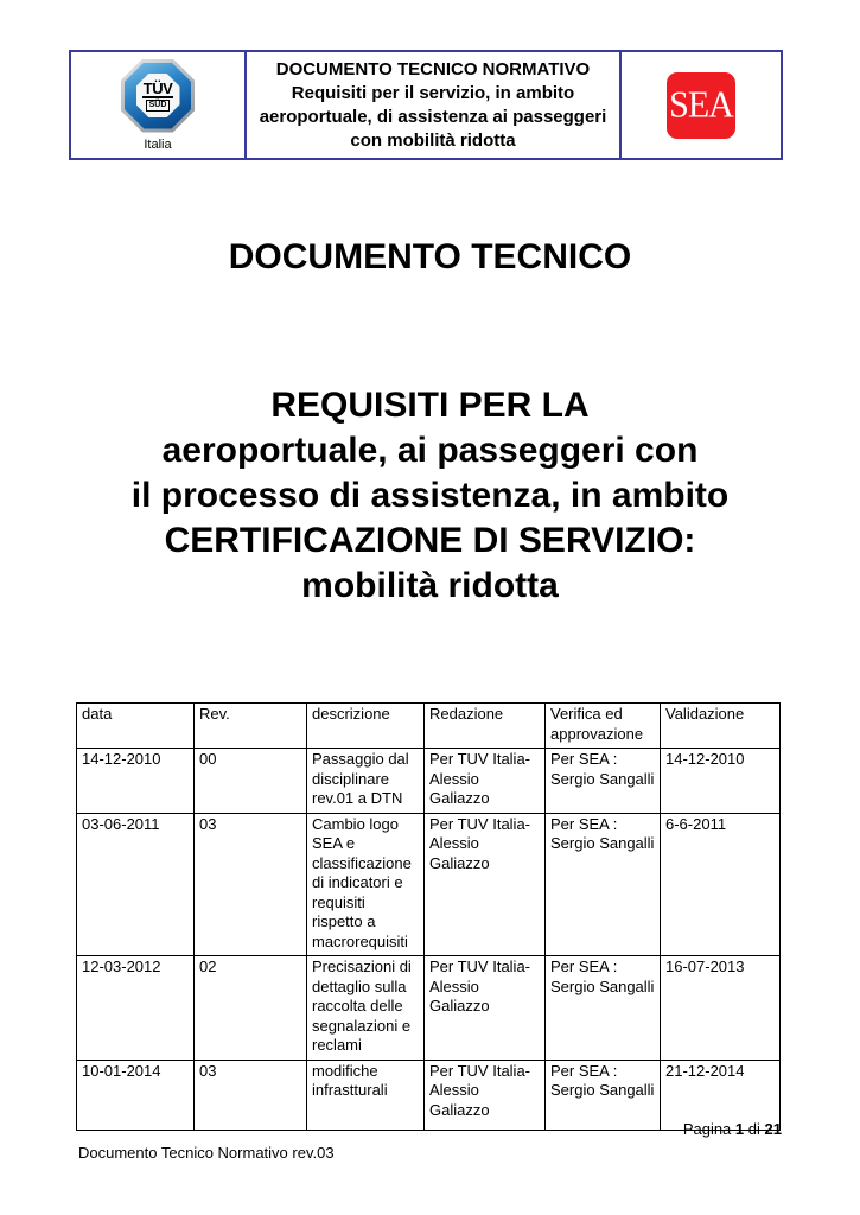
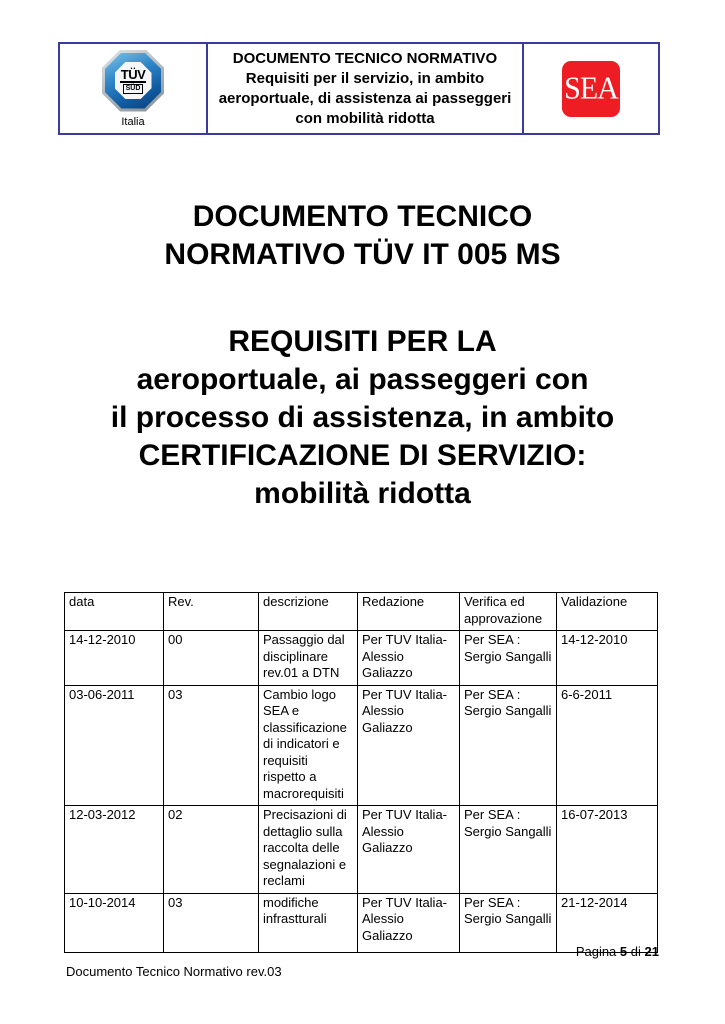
  TÜV
  Italia
  DOCUMENTO TECNICO NORMATIVO
  Requisiti per il servizio, in ambito
  aeroportuale, di assistenza ai passeggeri
  con mobilità ridotta
  SEA
  DOCUMENTO TECNICO
+ NORMATIVO TÜV IT 005 MS
  REQUISITI PER LA
  aeroportuale, ai passeggeri con
  il processo di assistenza, in ambito
  CERTIFICAZIONE DI SERVIZIO:
  mobilità ridotta
  data	Rev.	descrizione	Redazione	Verifica ed approvazione	Validazione
  14-12-2010	00	Passaggio dal disciplinare rev.01 a DTN	Per TUV Italia-Alessio Galiazzo	Per SEA : Sergio Sangalli	14-12-2010
  03-06-2011	03	Cambio logo SEA e classificazione di indicatori e requisiti rispetto a macrorequisiti	Per TUV Italia-Alessio Galiazzo	Per SEA : Sergio Sangalli	6-6-2011
  12-03-2012	02	Precisazioni di dettaglio sulla raccolta delle segnalazioni e reclami	Per TUV Italia-Alessio Galiazzo	Per SEA : Sergio Sangalli	16-07-2013
- 10-01-2014	03	modifiche infrastturali	Per TUV Italia-Alessio Galiazzo	Per SEA : Sergio Sangalli	21-12-2014
+ 10-10-2014	03	modifiche infrastturali	Per TUV Italia-Alessio Galiazzo	Per SEA : Sergio Sangalli	21-12-2014
- Pagina 1 di 21
+ Pagina 5 di 21
  Documento Tecnico Normativo rev.03
